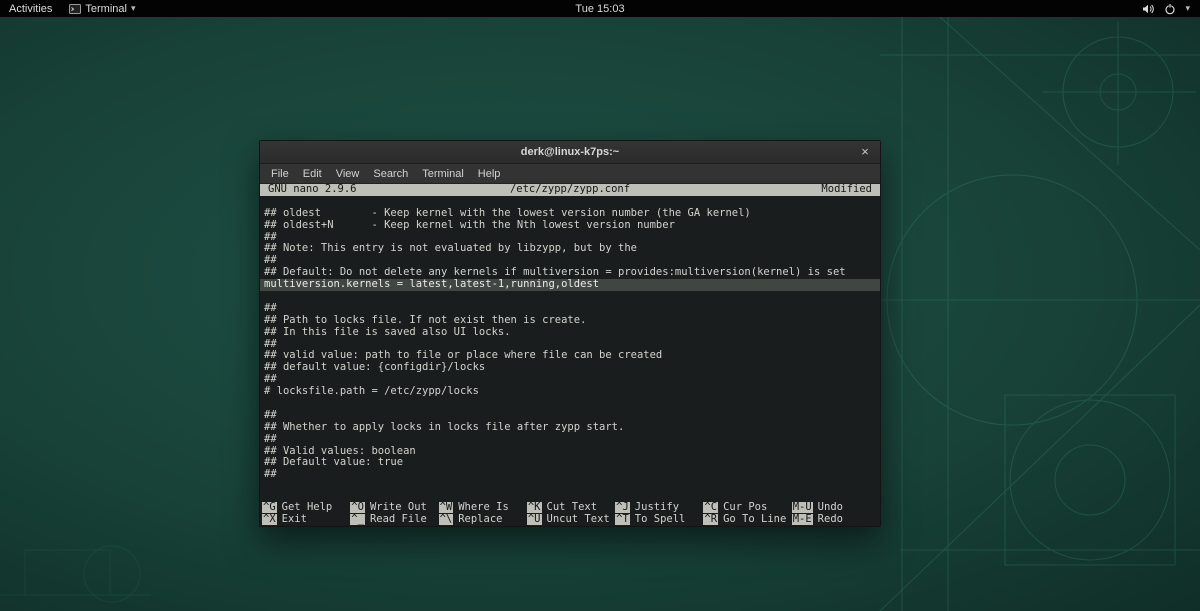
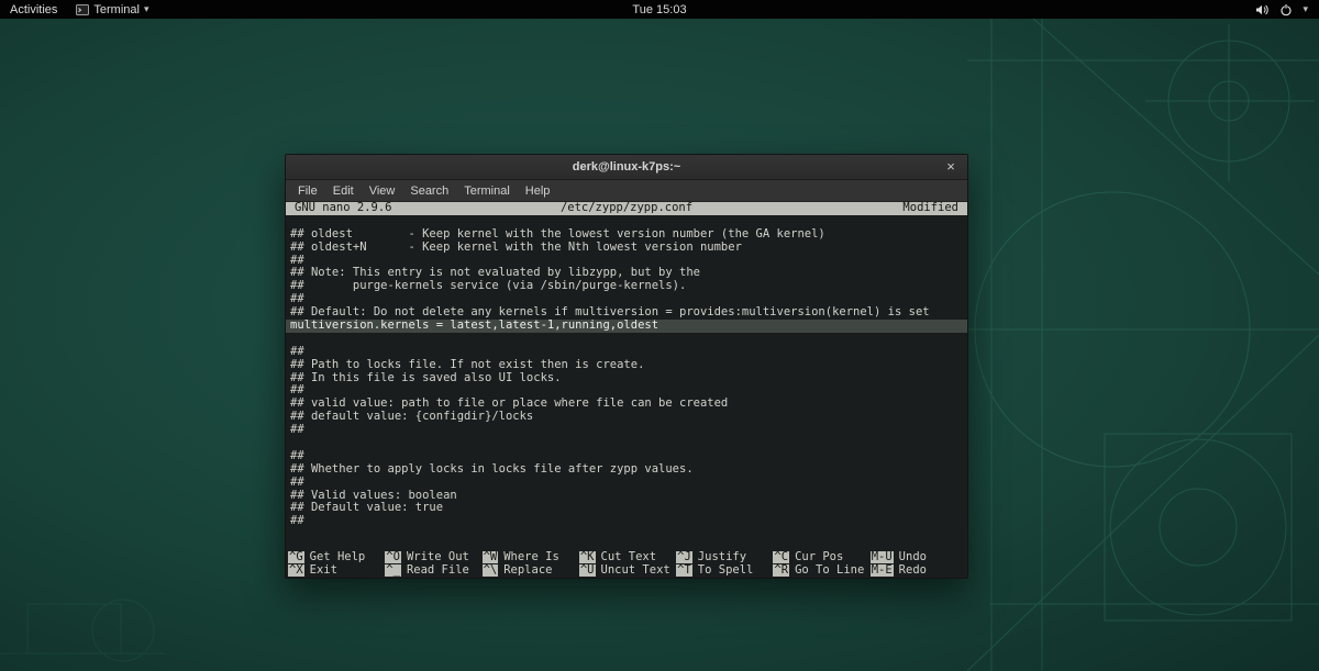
  Activities
  Terminal
  ▾
  Tue 15:03
  ▾
  derk@linux-k7ps:~
  ×
  File
  Edit
  View
  Search
  Terminal
  Help
  GNU nano 2.9.6
  /etc/zypp/zypp.conf
  Modified
  ## oldest - Keep kernel with the lowest version number (the GA kernel)
  ## oldest+N - Keep kernel with the Nth lowest version number
  ##
  ## Note: This entry is not evaluated by libzypp, but by the
+ ## purge-kernels service (via /sbin/purge-kernels).
  ##
  ## Default: Do not delete any kernels if multiversion = provides:multiversion(kernel) is set
  multiversion.kernels = latest,latest-1,running,oldest
  ##
  ## Path to locks file. If not exist then is create.
  ## In this file is saved also UI locks.
  ##
  ## valid value: path to file or place where file can be created
  ## default value: {configdir}/locks
  ##
- # locksfile.path = /etc/zypp/locks
  ##
- ## Whether to apply locks in locks file after zypp start.
+ ## Whether to apply locks in locks file after zypp values.
  ##
  ## Valid values: boolean
  ## Default value: true
  ##
  ^G Get Help
  ^O Write Out
  ^W Where Is
  ^K Cut Text
  ^J Justify
  ^C Cur Pos
  M-U Undo
  ^X Exit
  ^_ Read File
  ^\ Replace
  ^U Uncut Text
  ^T To Spell
  ^R Go To Line
  M-E Redo
